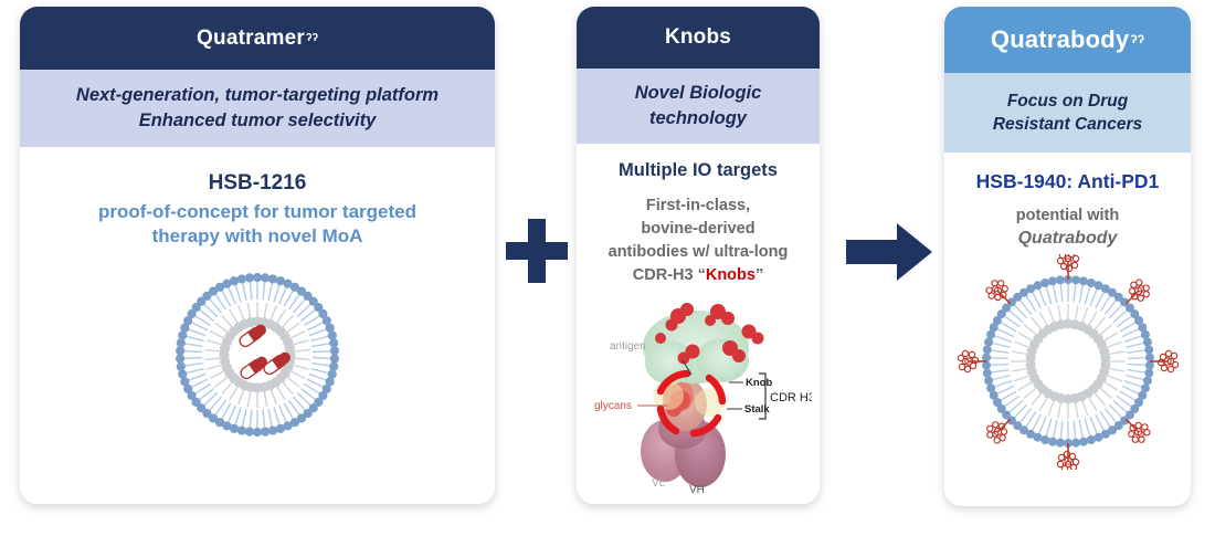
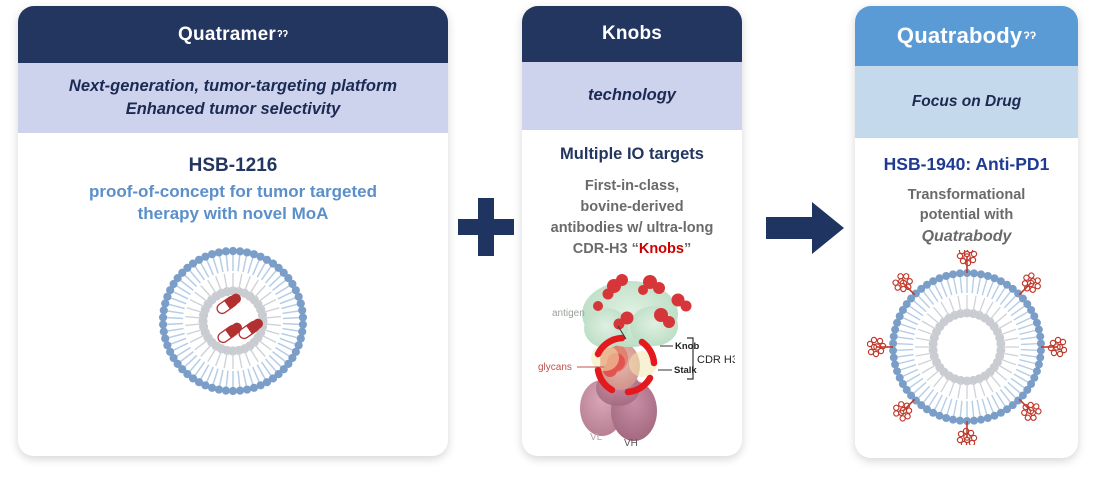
  Quatramer
  ʔʔ
  Next-generation, tumor-targeting platform
  Enhanced tumor selectivity
  HSB-1216
  proof-of-concept for tumor targeted
  therapy with novel MoA
  Knobs
- Novel Biologic
  technology
  Multiple IO targets
  First-in-class,
  bovine-derived
  antibodies w/ ultra-long
  CDR-H3 “Knobs”
  antigen
  glycans
  Knob
  Stalk
  CDR H3
  VL
  VH
  Quatrabody
  ʔʔ
  Focus on Drug
- Resistant Cancers
  HSB-1940: Anti-PD1
+ Transformational
  potential with
  Quatrabody
